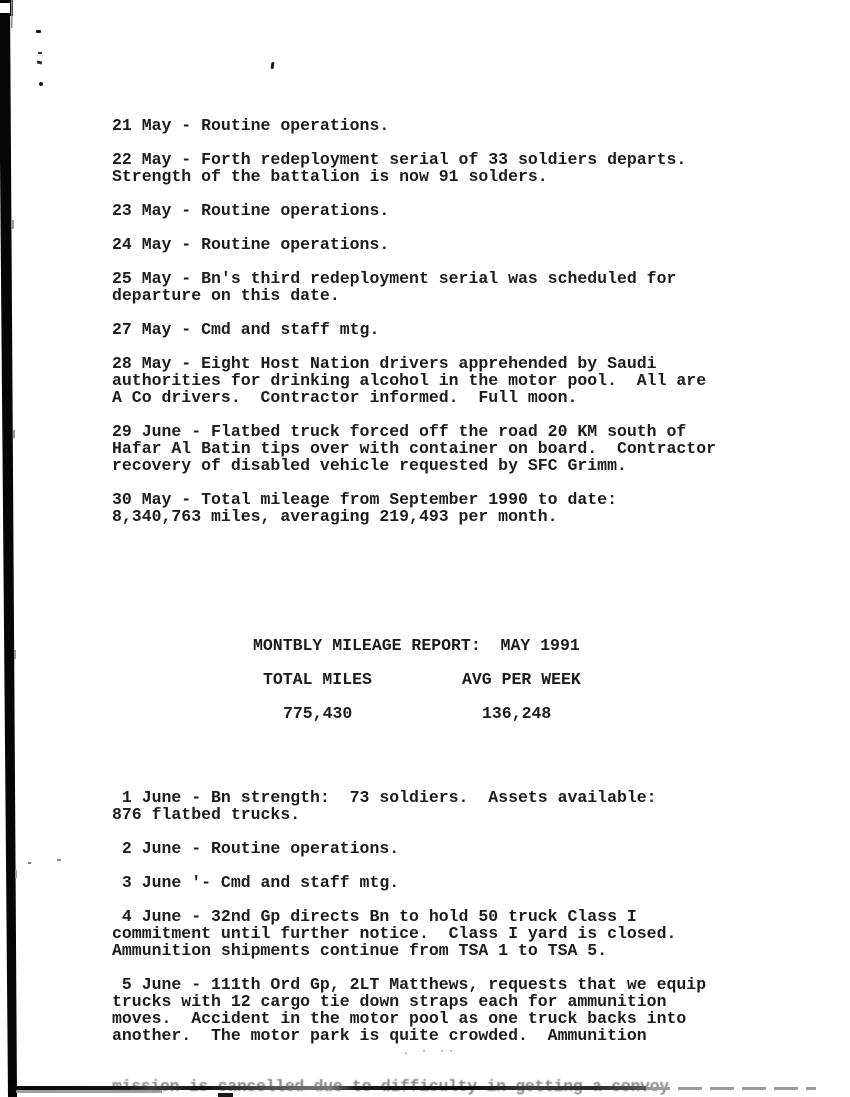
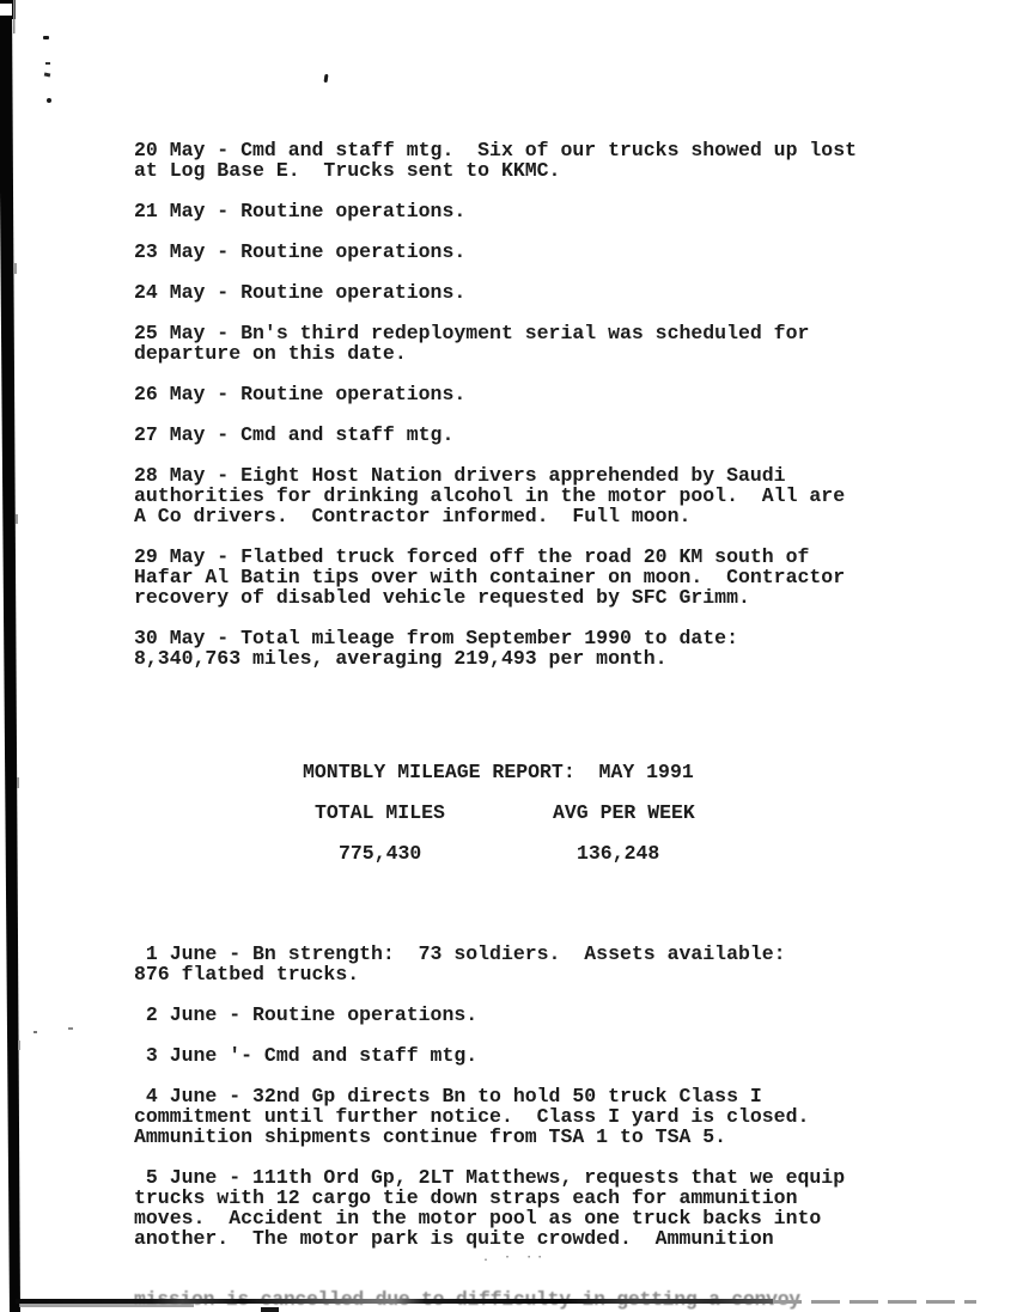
+ 20 May - Cmd and staff mtg. Six of our trucks showed up lost
+ at Log Base E. Trucks sent to KKMC.
  21 May - Routine operations.
- 22 May - Forth redeployment serial of 33 soldiers departs.
- Strength of the battalion is now 91 solders.
  23 May - Routine operations.
  24 May - Routine operations.
  25 May - Bn's third redeployment serial was scheduled for
  departure on this date.
+ 26 May - Routine operations.
  27 May - Cmd and staff mtg.
  28 May - Eight Host Nation drivers apprehended by Saudi
  authorities for drinking alcohol in the motor pool. All are
  A Co drivers. Contractor informed. Full moon.
- 29 June - Flatbed truck forced off the road 20 KM south of
+ 29 May - Flatbed truck forced off the road 20 KM south of
- Hafar Al Batin tips over with container on board. Contractor
+ Hafar Al Batin tips over with container on moon. Contractor
  recovery of disabled vehicle requested by SFC Grimm.
  30 May - Total mileage from September 1990 to date:
  8,340,763 miles, averaging 219,493 per month.
  MONTBLY MILEAGE REPORT: MAY 1991
  TOTAL MILES
  AVG PER WEEK
  775,430
  136,248
  1 June - Bn strength: 73 soldiers. Assets available:
  876 flatbed trucks.
  2 June - Routine operations.
  3 June '- Cmd and staff mtg.
  4 June - 32nd Gp directs Bn to hold 50 truck Class I
  commitment until further notice. Class I yard is closed.
  Ammunition shipments continue from TSA 1 to TSA 5.
  5 June - 111th Ord Gp, 2LT Matthews, requests that we equip
  trucks with 12 cargo tie down straps each for ammunition
  moves. Accident in the motor pool as one truck backs into
  another. The motor park is quite crowded. Ammunition
  . · ··
